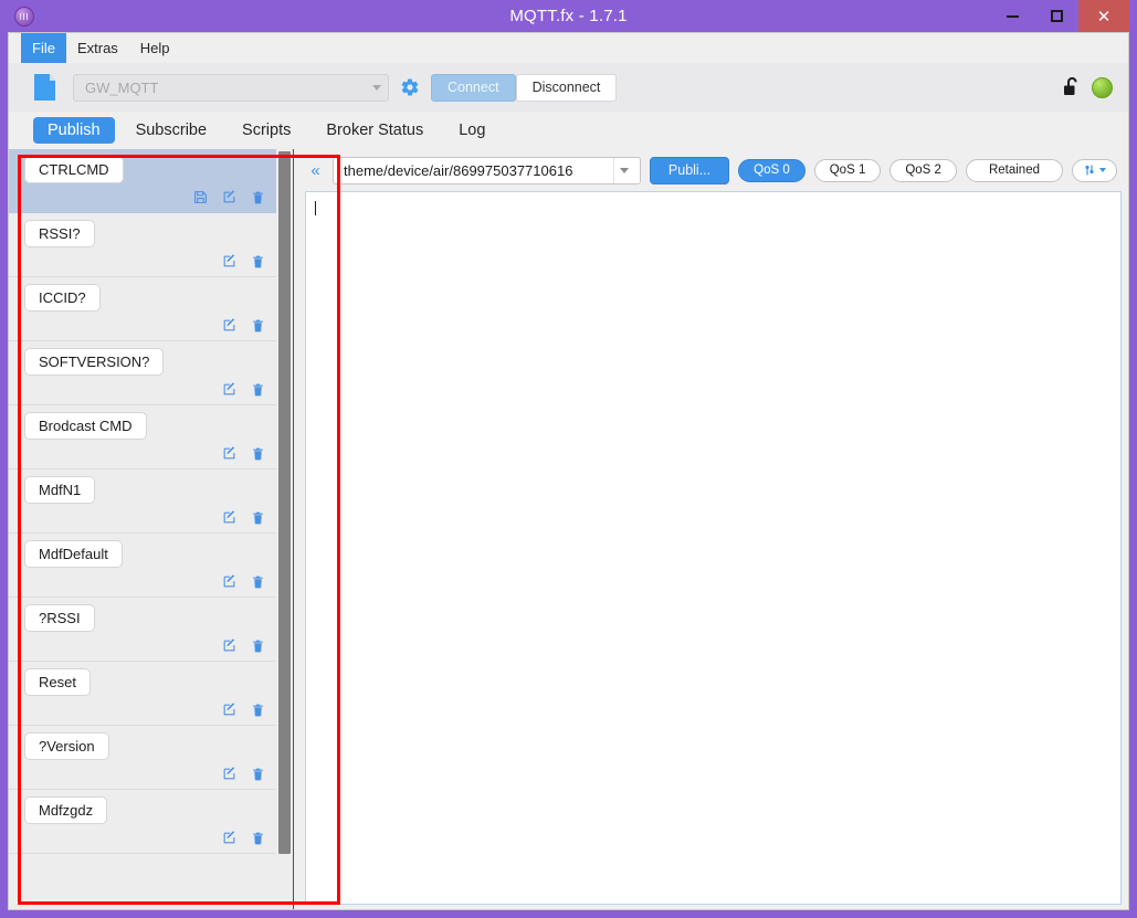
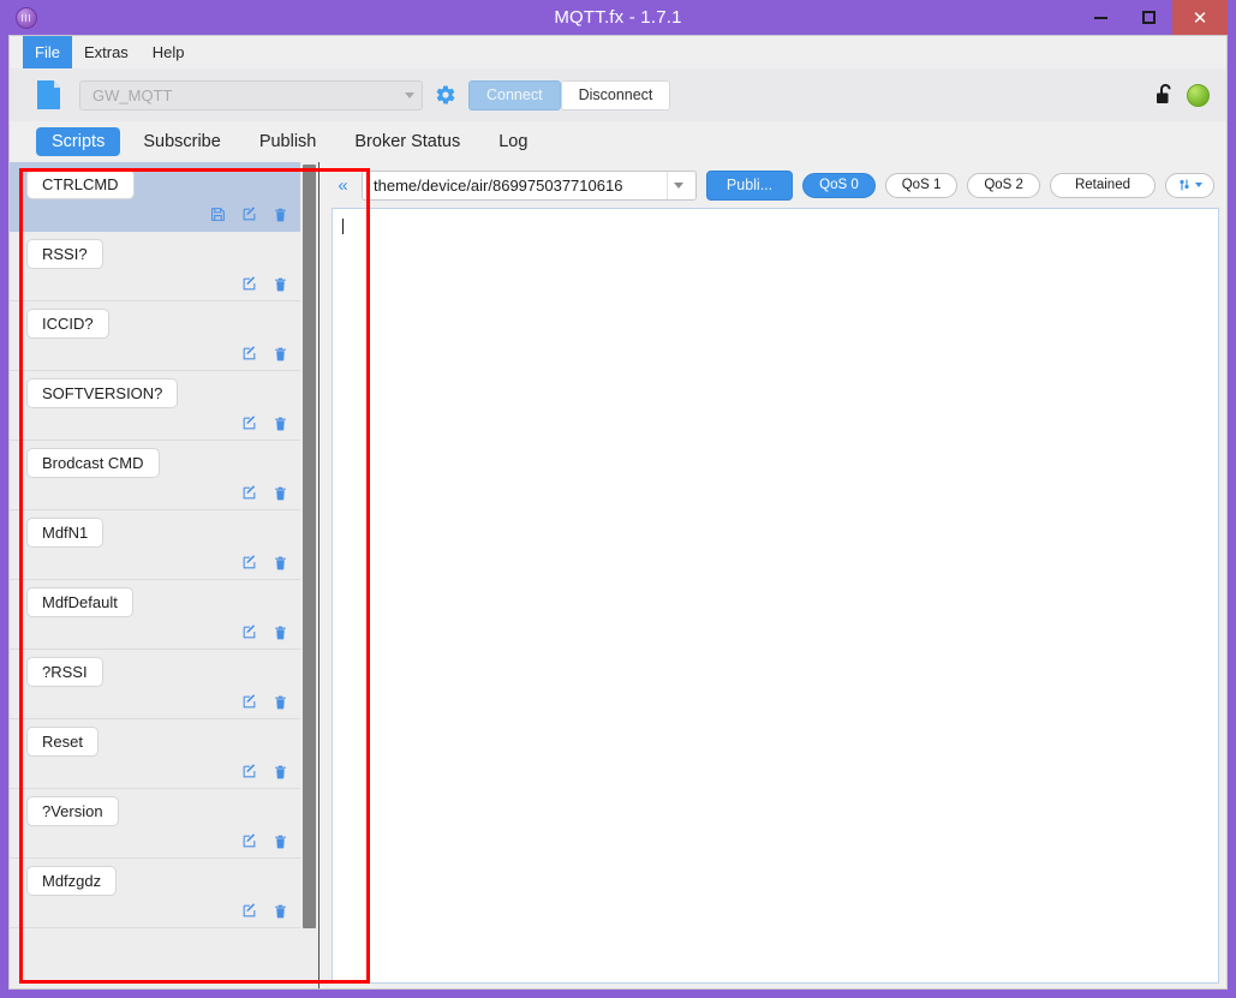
  MQTT.fx - 1.7.1
  ✕
  File
  Extras
  Help
  GW_MQTT
  Connect
  Disconnect
- Publish
+ Scripts
  Subscribe
- Scripts
+ Publish
  Broker Status
  Log
  CTRLCMD
  RSSI?
  ICCID?
  SOFTVERSION?
  Brodcast CMD
  MdfN1
  MdfDefault
  ?RSSI
  Reset
  ?Version
  Mdfzgdz
  «
  theme/device/air/869975037710616
  Publi...
  QoS 0
  QoS 1
  QoS 2
  Retained
